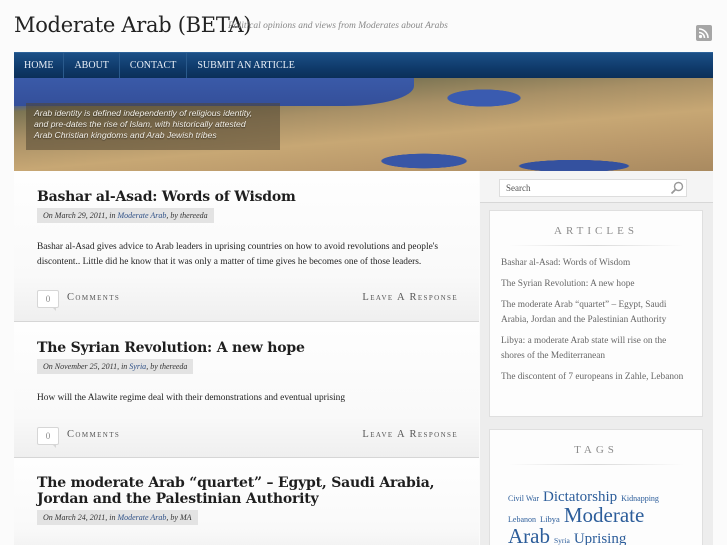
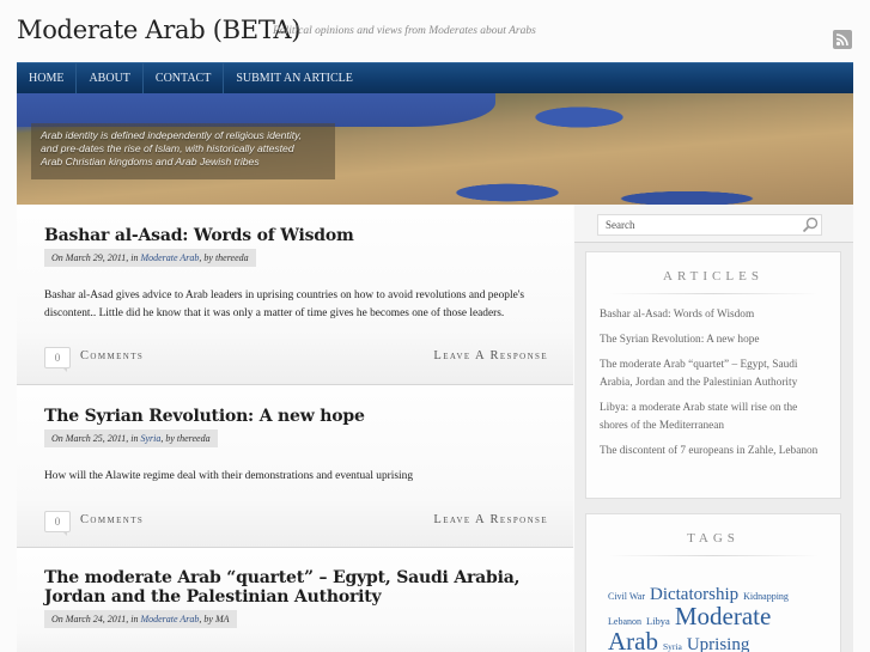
  Moderate Arab (BETA)
  Political opinions and views from Moderates about Arabs
  HOME
  ABOUT
  CONTACT
  SUBMIT AN ARTICLE
  Arab identity is defined independently of religious identity,
  and pre-dates the rise of Islam, with historically attested
  Arab Christian kingdoms and Arab Jewish tribes
  Bashar al-Asad: Words of Wisdom
  On March 29, 2011, in Moderate Arab, by thereeda
  Bashar al-Asad gives advice to Arab leaders in uprising countries on how to avoid revolutions and people's discontent.. Little did he know that it was only a matter of time gives he becomes one of those leaders.
  0
  Comments
  Leave A Response
  The Syrian Revolution: A new hope
- On November 25, 2011, in Syria, by thereeda
+ On March 25, 2011, in Syria, by thereeda
  How will the Alawite regime deal with their demonstrations and eventual uprising
  0
  Comments
  Leave A Response
  The moderate Arab “quartet” – Egypt, Saudi Arabia, Jordan and the Palestinian Authority
  On March 24, 2011, in Moderate Arab, by MA
  Search
  ARTICLES
  Bashar al-Asad: Words of Wisdom
  The Syrian Revolution: A new hope
  The moderate Arab “quartet” – Egypt, Saudi Arabia, Jordan and the Palestinian Authority
  Libya: a moderate Arab state will rise on the shores of the Mediterranean
  The discontent of 7 europeans in Zahle, Lebanon
  TAGS
  Civil War Dictatorship Kidnapping Lebanon Libya Moderate Arab Syria Uprising
